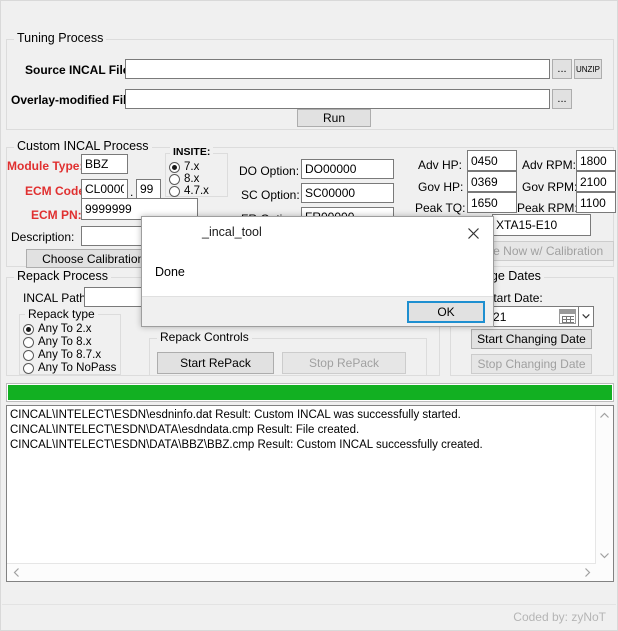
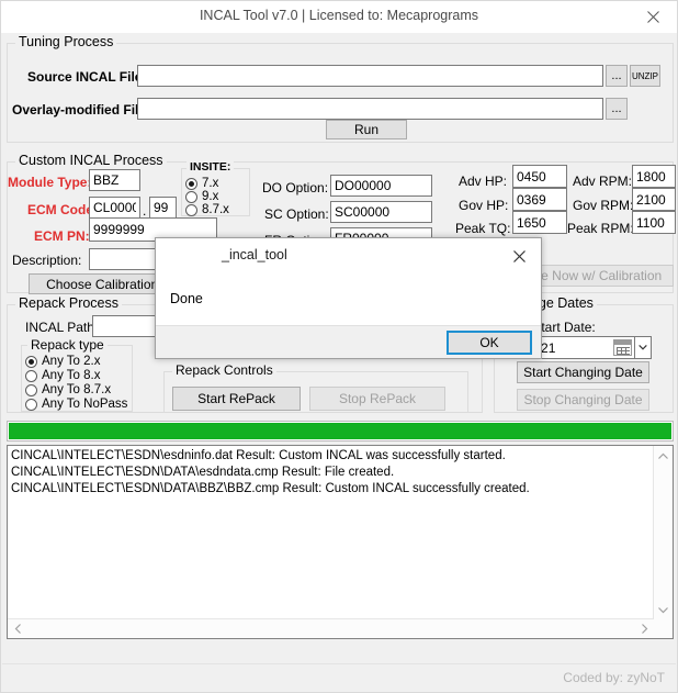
+ INCAL Tool v7.0 | Licensed to: Mecaprograms
  Tuning Process
  Source INCAL Fil
  ...
  UNZIP
  Overlay-modified Fi
  ...
  Run
  Custom INCAL Process
  Module Type
  BBZ
  ECM Cod
  CL0000
  .
  99
  ECM PN:
  9999999
  Description:
  Choose Calibratio
  INSITE:
  7.x
- 8.x
+ 9.x
- 4.7.x
+ 8.7.x
  DO Option:
  DO00000
  SC Option:
  SC00000
  Adv HP:
  0450
  Gov HP:
  0369
  Peak TQ:
  1650
  Adv RPM:
  1800
  Gov RPM
  2100
  Peak RPM
  1100
- XTA15-E10
  e Now w/ Calibration
  Repack Process
  INCAL Path
  Repack type
  Any To 2.x
  Any To 8.x
  Any To 8.7.x
  Any To NoPass
  Repack Controls
  Start RePack
  Stop RePack
  Start Changing Date
  Stop Changing Date
  CINCAL\INTELECT\ESDN\esdninfo.dat Result: Custom INCAL was successfully started.
  CINCAL\INTELECT\ESDN\DATA\esdndata.cmp Result: File created.
  CINCAL\INTELECT\ESDN\DATA\BBZ\BBZ.cmp Result: Custom INCAL successfully created.
  Coded by: zyNoT
  _incal_tool
  Done
  OK
